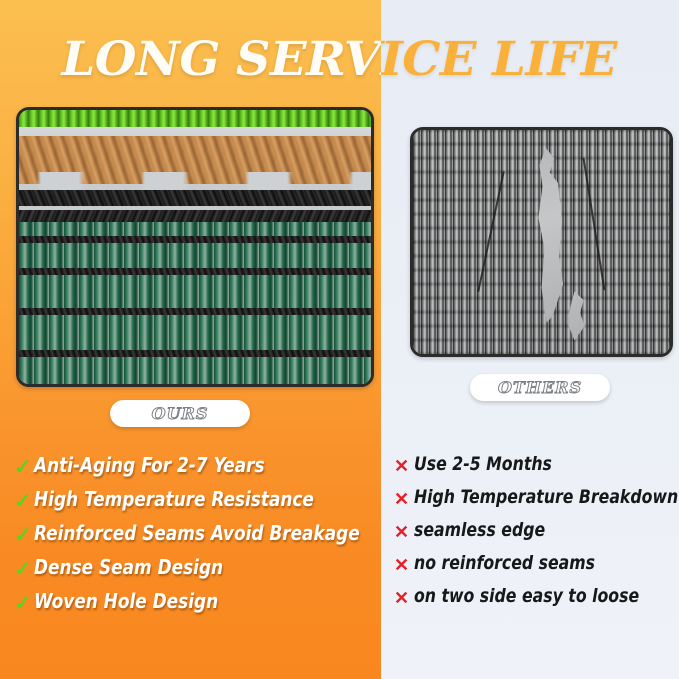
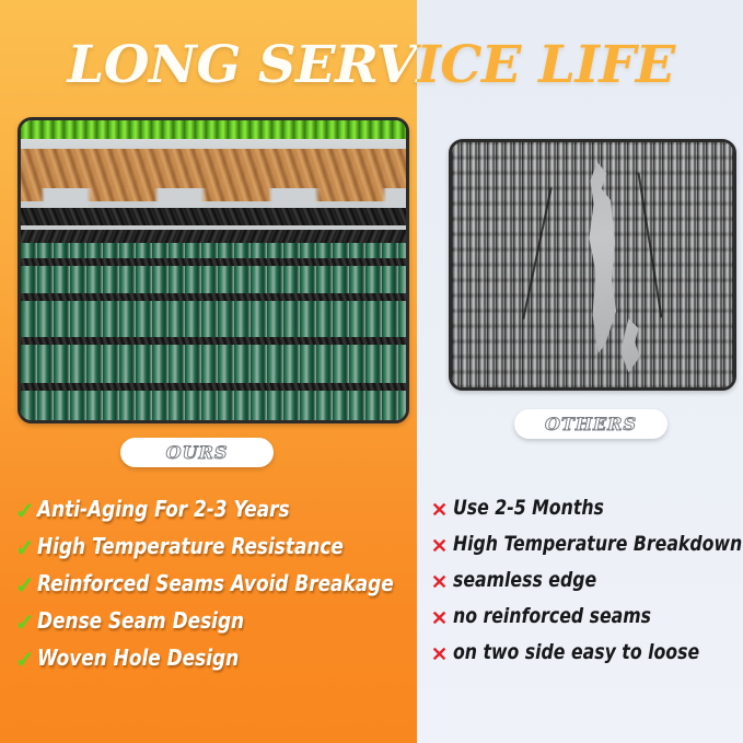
  LONG SERVICE LIFE
  OURS
  OTHERS
  ✓
- Anti-Aging For 2-7 Years
+ Anti-Aging For 2-3 Years
  ✓
  High Temperature Resistance
  ✓
  Reinforced Seams Avoid Breakage
  ✓
  Dense Seam Design
  ✓
  Woven Hole Design
  ✕
  Use 2-5 Months
  ✕
  High Temperature Breakdown
  ✕
  seamless edge
  ✕
  no reinforced seams
  ✕
  on two side easy to loose
